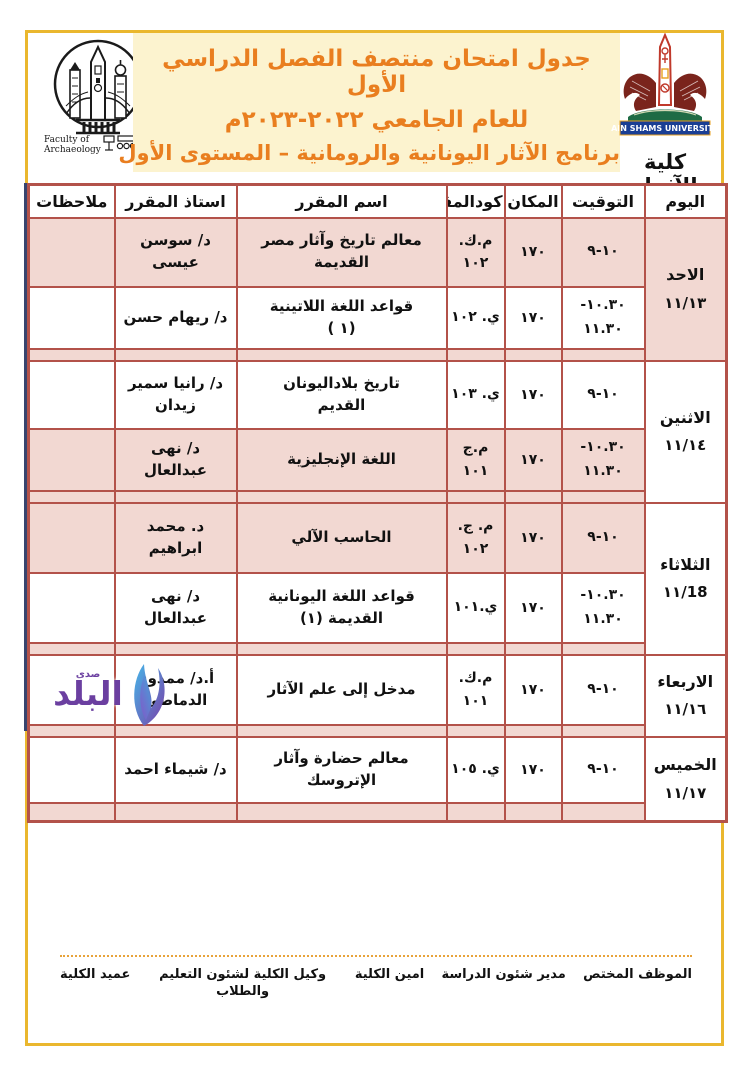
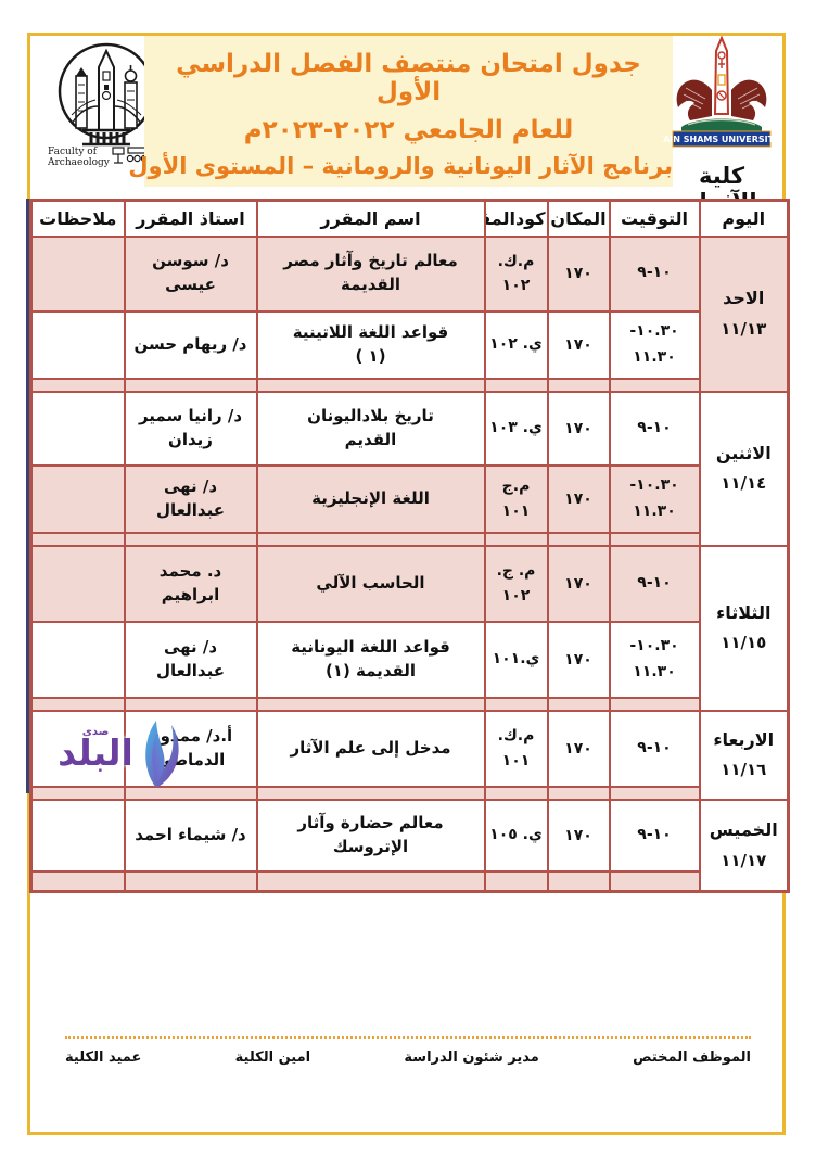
  Faculty of
  Archaeology
  جدول امتحان منتصف الفصل الدراسي الأول
  للعام الجامعي ٢٠٢٢-٢٠٢٣م
  برنامج الآثار اليونانية والرومانية – المستوى الأول
  AIN SHAMS UNIVERSITY
  اليوم	التوقيت	المكان	كودالمق	اسم المقرر	استاذ المقرر	ملاحظات
  الاحد ١١/١٣	١٠-٩	١٧٠	م.ك. ١٠٢	معالم تاريخ وآثار مصر القديمة	د/ سوسن عيسى
  -١٠.٣٠ ١١.٣٠	١٧٠	ي. ١٠٢	قواعد اللغة اللاتينية (١ )	د/ ريهام حسن
  الاثنين ١١/١٤	١٠-٩	١٧٠	ي. ١٠٣	تاريخ بلاداليونان القديم	د/ رانيا سمير زيدان
  -١٠.٣٠ ١١.٣٠	١٧٠	م.ج ١٠١	اللغة الإنجليزية	د/ نهى عبدالعال
- الثلاثاء ١١/18	١٠-٩	١٧٠	م. ج. ١٠٢	الحاسب الآلي	د. محمد ابراهيم
+ الثلاثاء ١١/١٥	١٠-٩	١٧٠	م. ج. ١٠٢	الحاسب الآلي	د. محمد ابراهيم
  -١٠.٣٠ ١١.٣٠	١٧٠	ي.١٠١	قواعد اللغة اليونانية القديمة (١)	د/ نهى عبدالعال
  الاربعاء ١١/١٦	١٠-٩	١٧٠	م.ك. ١٠١	مدخل إلى علم الآثار	أ.د/ ممو الدماط
  الخميس ١١/١٧	١٠-٩	١٧٠	ي. ١٠٥	معالم حضارة وآثار الإتروسك	د/ شيماء احمد
  صدى
  البلد
  الموظف المختص
  مدير شئون الدراسة
  امين الكلية
- وكيل الكلية لشئون التعليم والطلاب
  عميد الكلية
